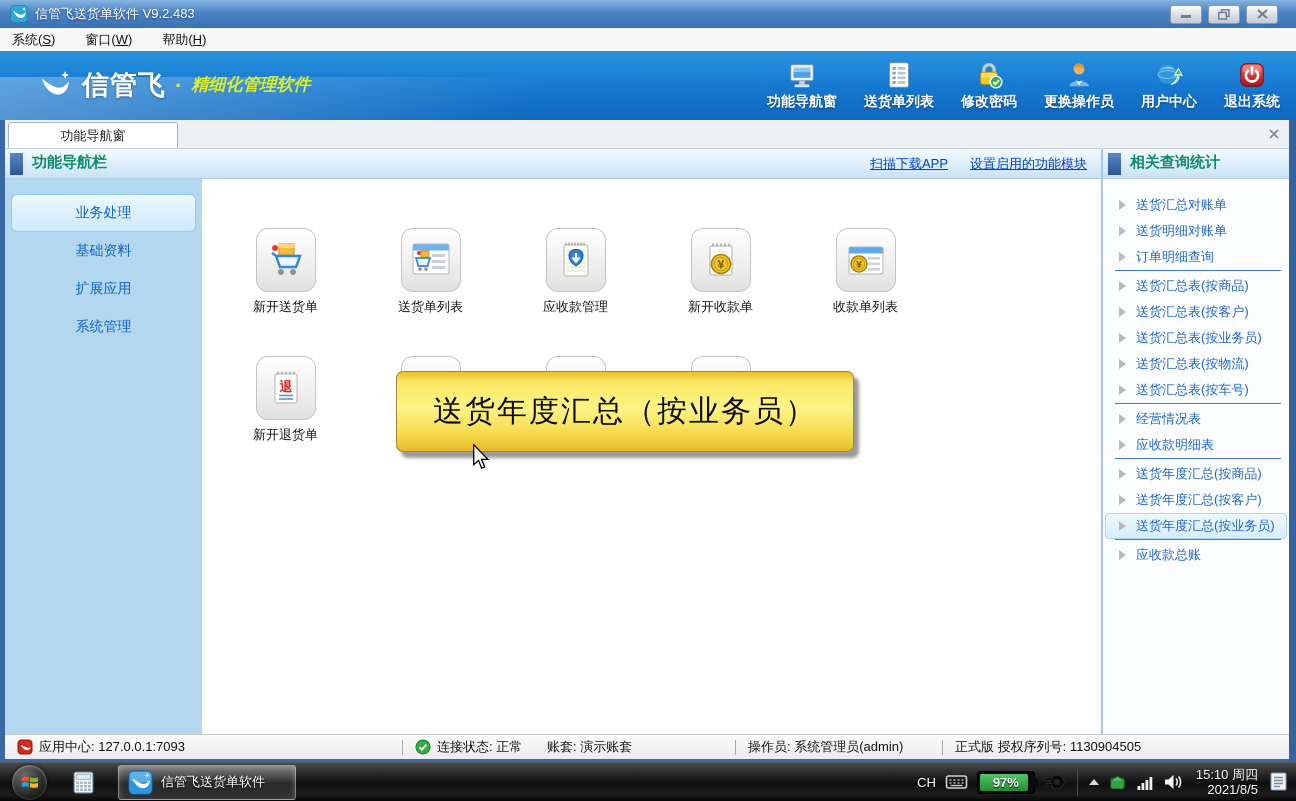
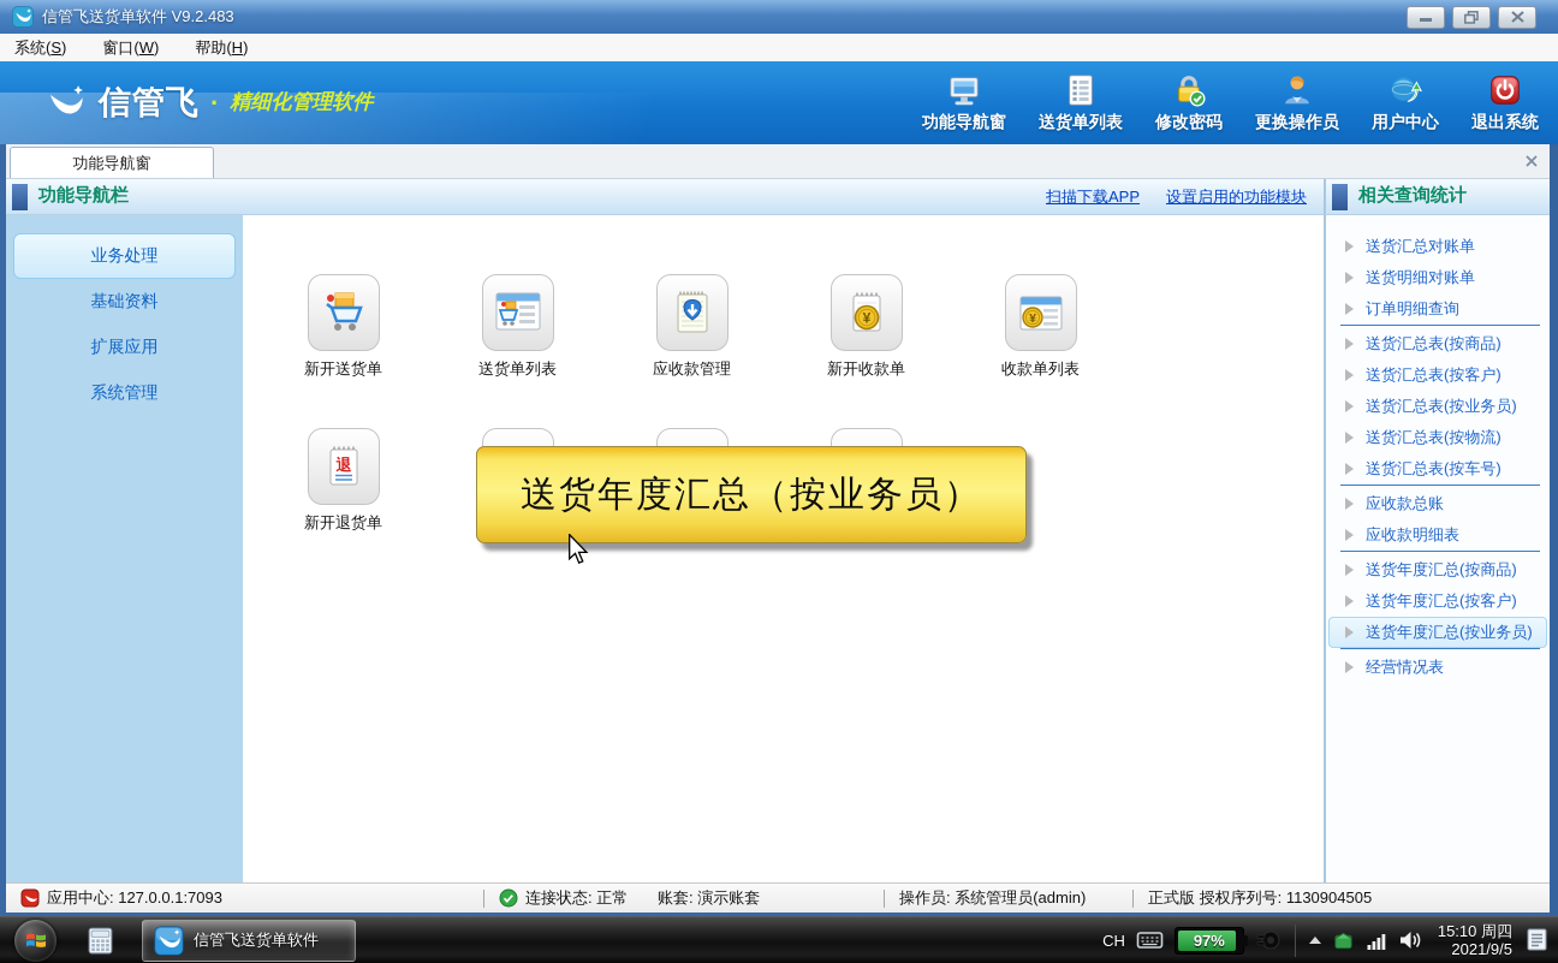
  信管飞送货单软件 V9.2.483
  系统(S)
  窗口(W)
  帮助(H)
  信管飞
  ·
  精细化管理软件
  功能导航窗
  送货单列表
  修改密码
  更换操作员
  用户中心
  退出系统
  功能导航窗
  功能导航栏
  扫描下载APP
  设置启用的功能模块
  相关查询统计
  业务处理
  基础资料
  扩展应用
  系统管理
  新开送货单
  送货单列表
  应收款管理
  ¥
  新开收款单
  ¥
  收款单列表
  退
  新开退货单
  送货汇总对账单
  送货明细对账单
  订单明细查询
  送货汇总表(按商品)
  送货汇总表(按客户)
  送货汇总表(按业务员)
  送货汇总表(按物流)
  送货汇总表(按车号)
- 经营情况表
+ 应收款总账
  应收款明细表
  送货年度汇总(按商品)
  送货年度汇总(按客户)
  送货年度汇总(按业务员)
- 应收款总账
+ 经营情况表
  应用中心: 127.0.0.1:7093
  连接状态: 正常
  账套: 演示账套
  操作员: 系统管理员(admin)
  正式版 授权序列号: 1130904505
  信管飞送货单软件
  CH
  97%
  15:10 周四
- 2021/8/5
+ 2021/9/5
  送货年度汇总（按业务员）
